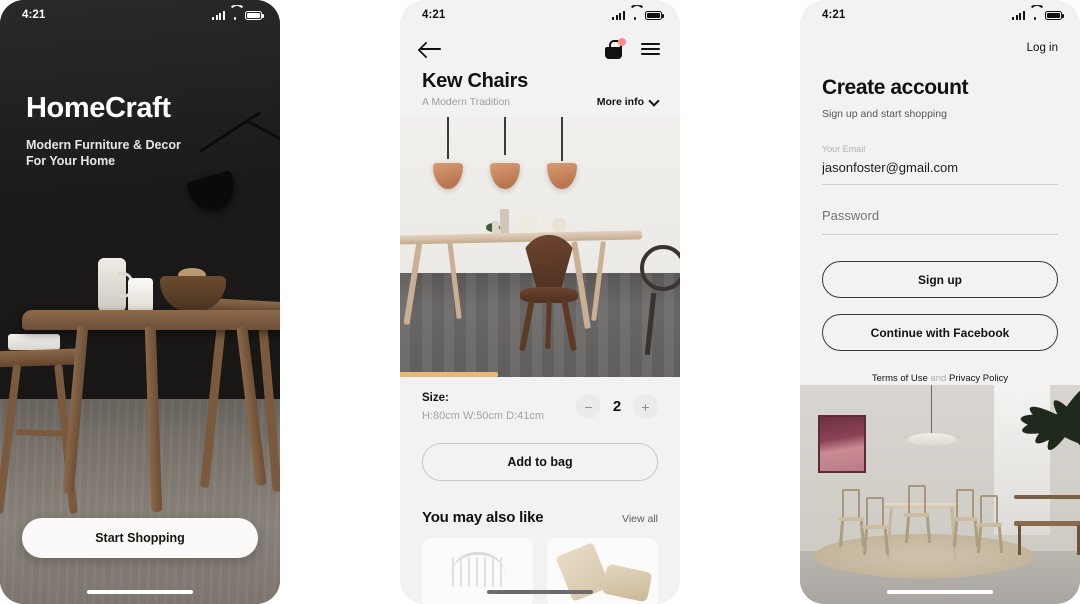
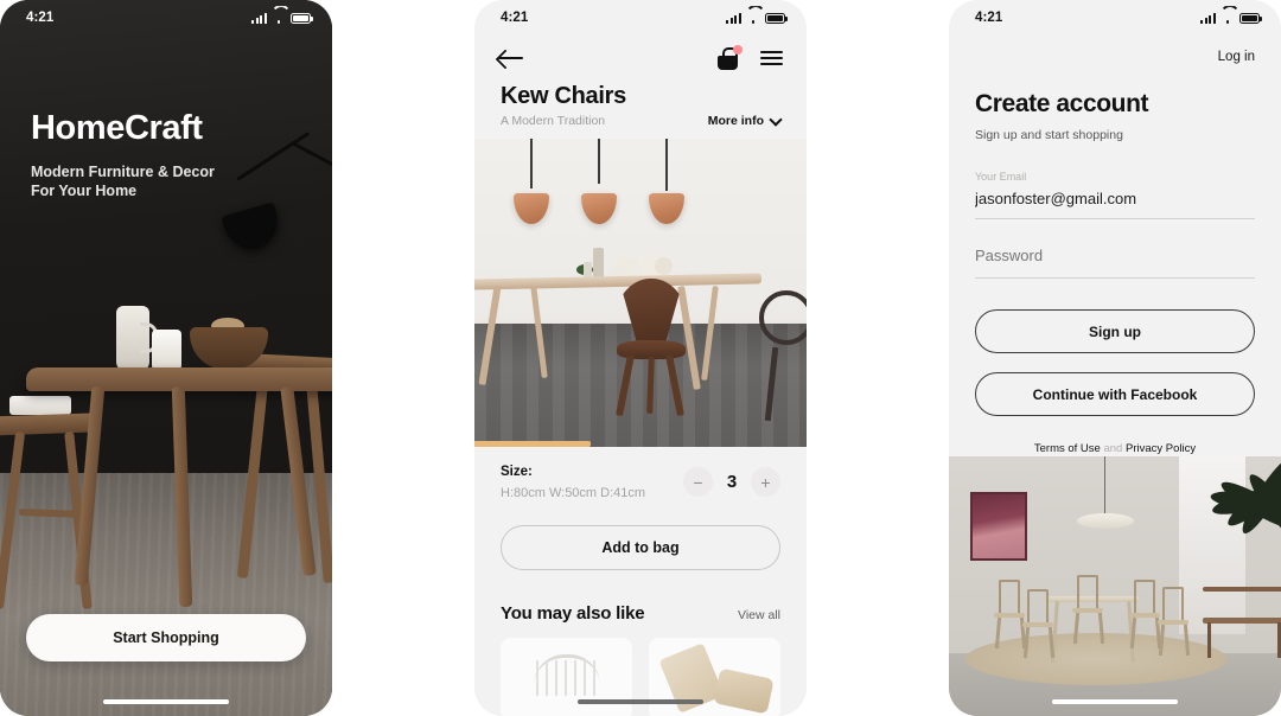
  4:21
  HomeCraft
  Modern Furniture & Decor
  For Your Home
  Start Shopping
  4:21
  Kew Chairs
  A Modern Tradition
  More info
  Size:
  H:80cm W:50cm D:41cm
  −
- 2
+ 3
  +
  Add to bag
  You may also like
  View all
  4:21
  Log in
  Create account
  Sign up and start shopping
  Your Email
  jasonfoster@gmail.com
  Password
  Sign up
  Continue with Facebook
  Terms of Use and Privacy Policy
